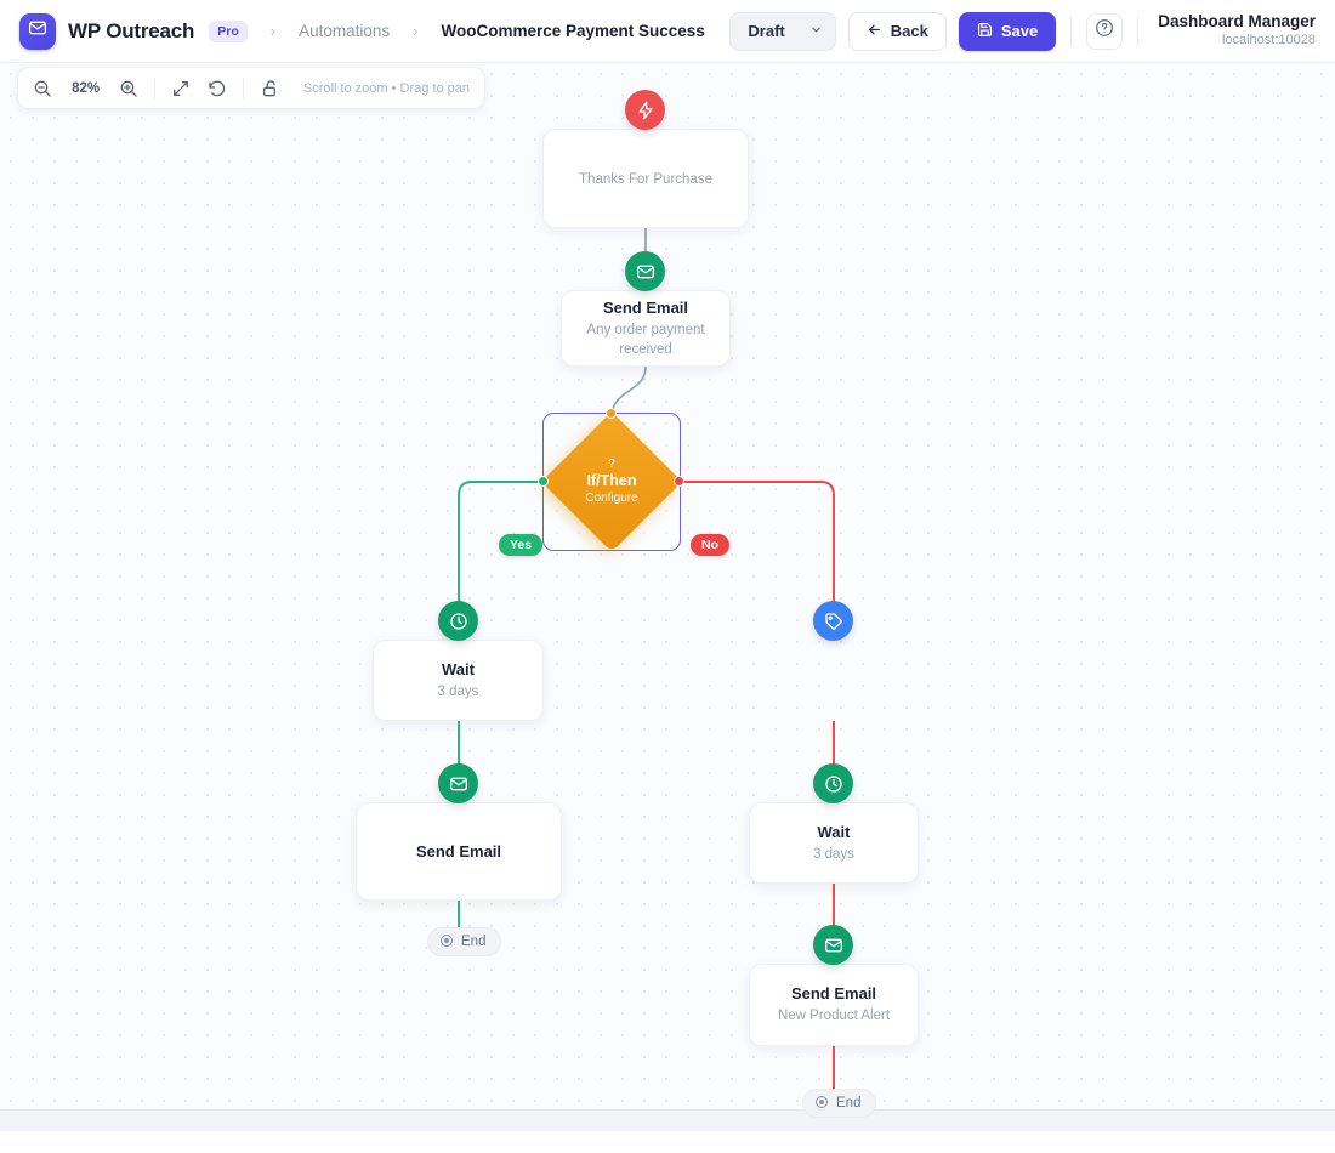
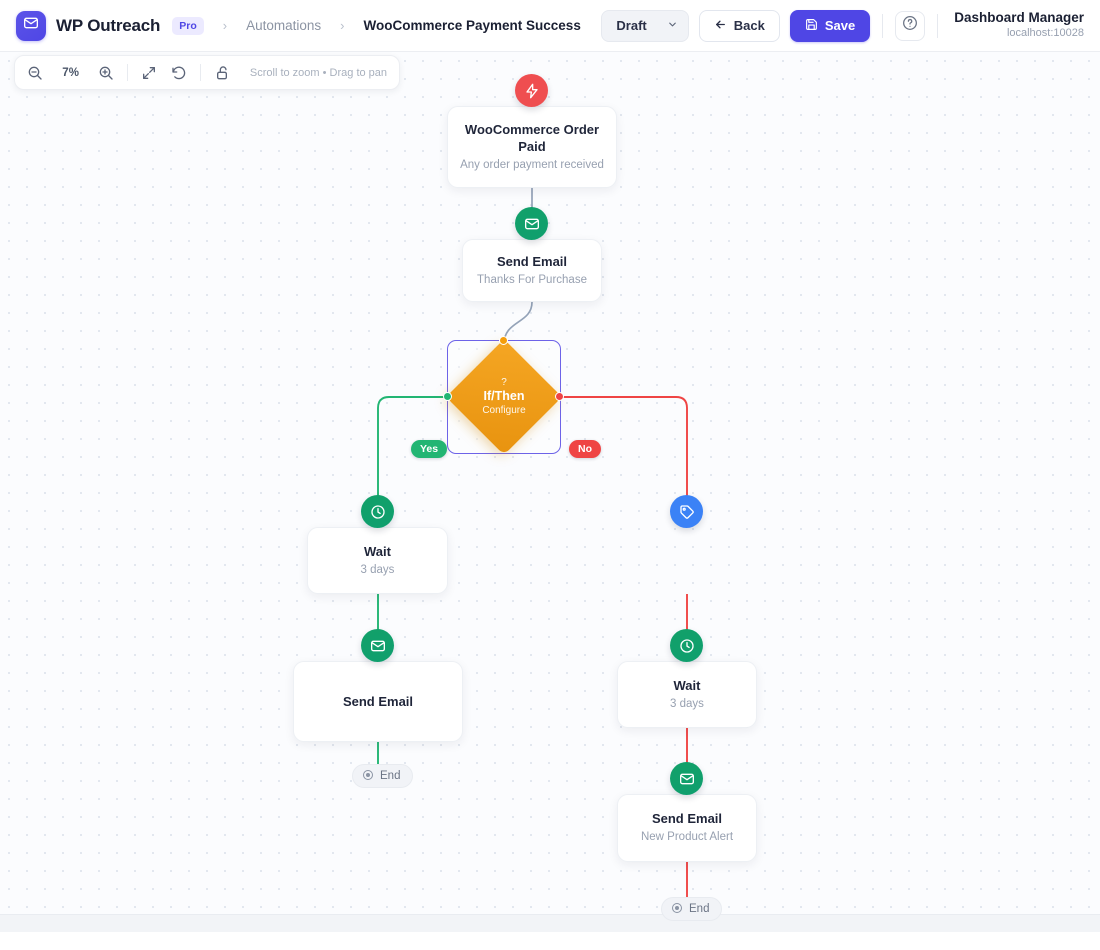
  WP Outreach
  Pro
  ›
  Automations
  ›
  WooCommerce Payment Success
  Draft
  Back
  Save
  Dashboard Manager
  localhost:10028
+ WooCommerce Order Paid
- Thanks For Purchase
+ Any order payment received
  Send Email
- Any order payment received
+ Thanks For Purchase
  ?
  If/Then
  Configure
  Yes
  No
  Wait
  3 days
  Send Email
  End
  Wait
  3 days
  Send Email
  New Product Alert
  End
- 82%
+ 7%
  Scroll to zoom • Drag to pan
